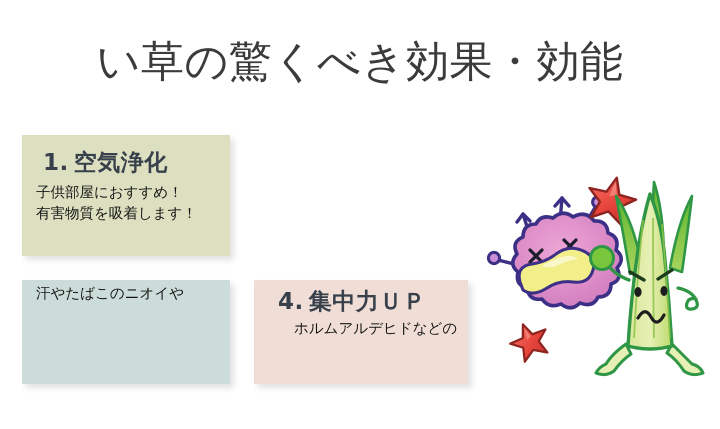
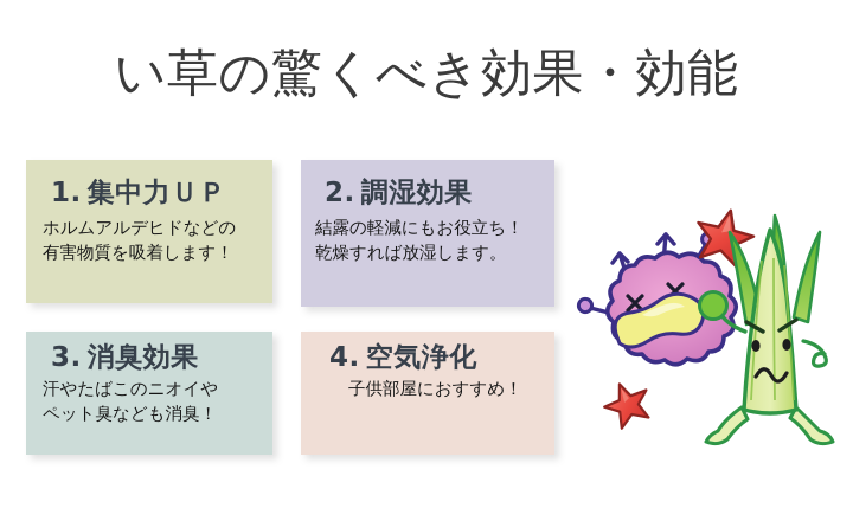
  い草の驚くべき効果・効能
- 1. 空気浄化
+ 1. 集中力ＵＰ
- 子供部屋におすすめ！
+ ホルムアルデヒドなどの
  有害物質を吸着します！
+ 2. 調湿効果
+ 結露の軽減にもお役立ち！
+ 乾燥すれば放湿します。
+ 3. 消臭効果
  汗やたばこのニオイや
+ ペット臭なども消臭！
- 4. 集中力ＵＰ
+ 4. 空気浄化
- ホルムアルデヒドなどの
+ 子供部屋におすすめ！
